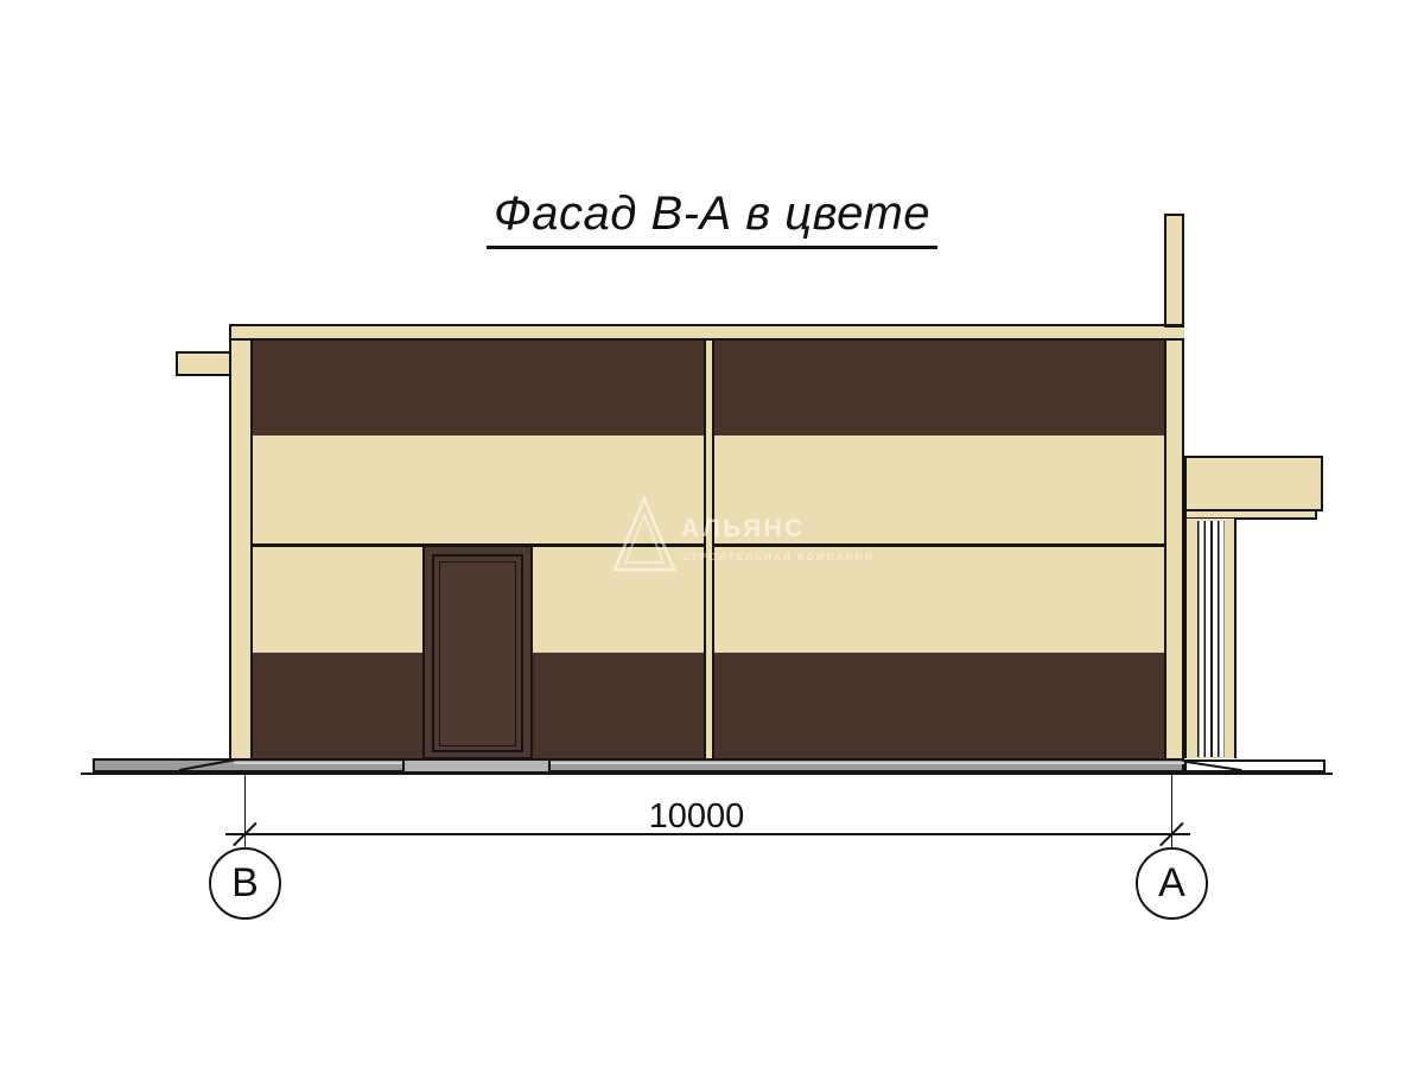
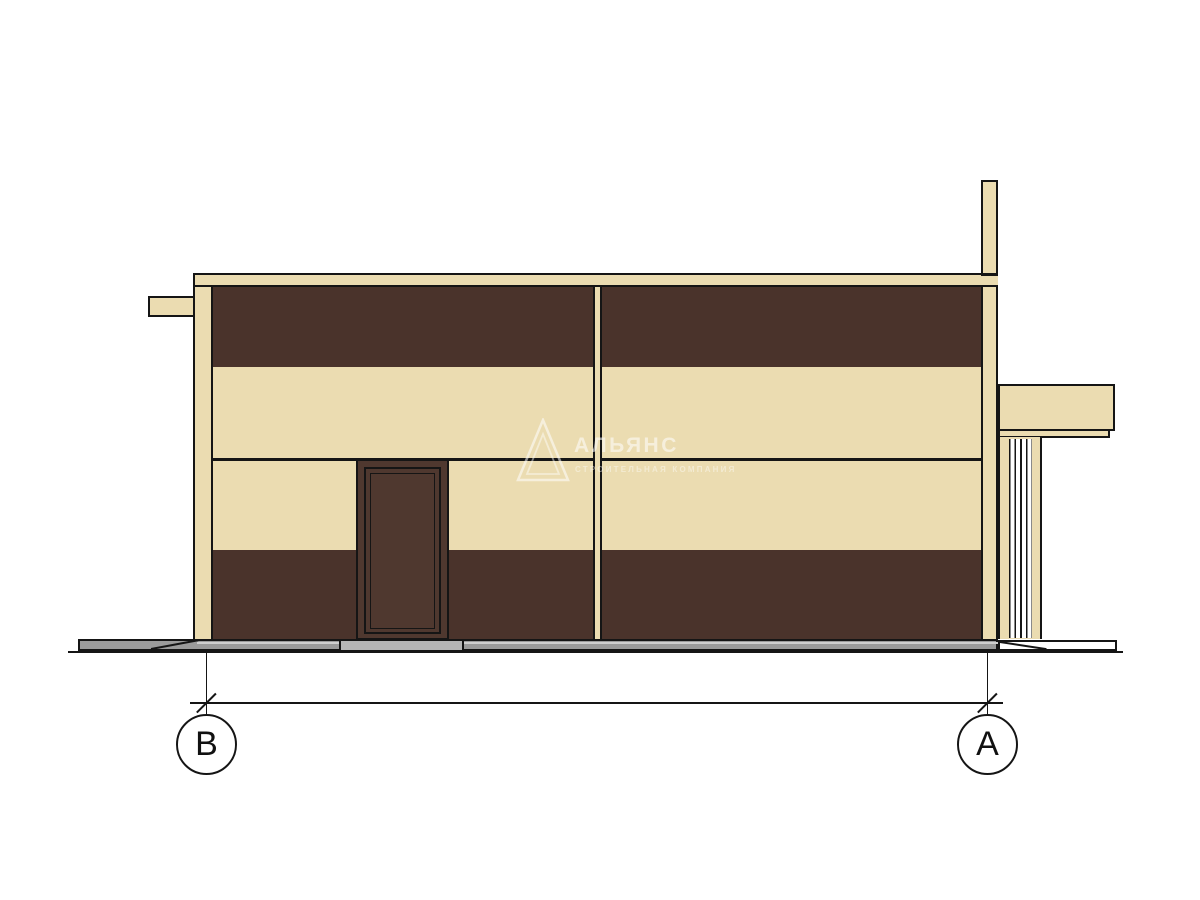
- Фасад В-А в цвете
- 10000
  В
  А
  АЛЬЯНС
  СТРОИТЕЛЬНАЯ КОМПАНИЯ
